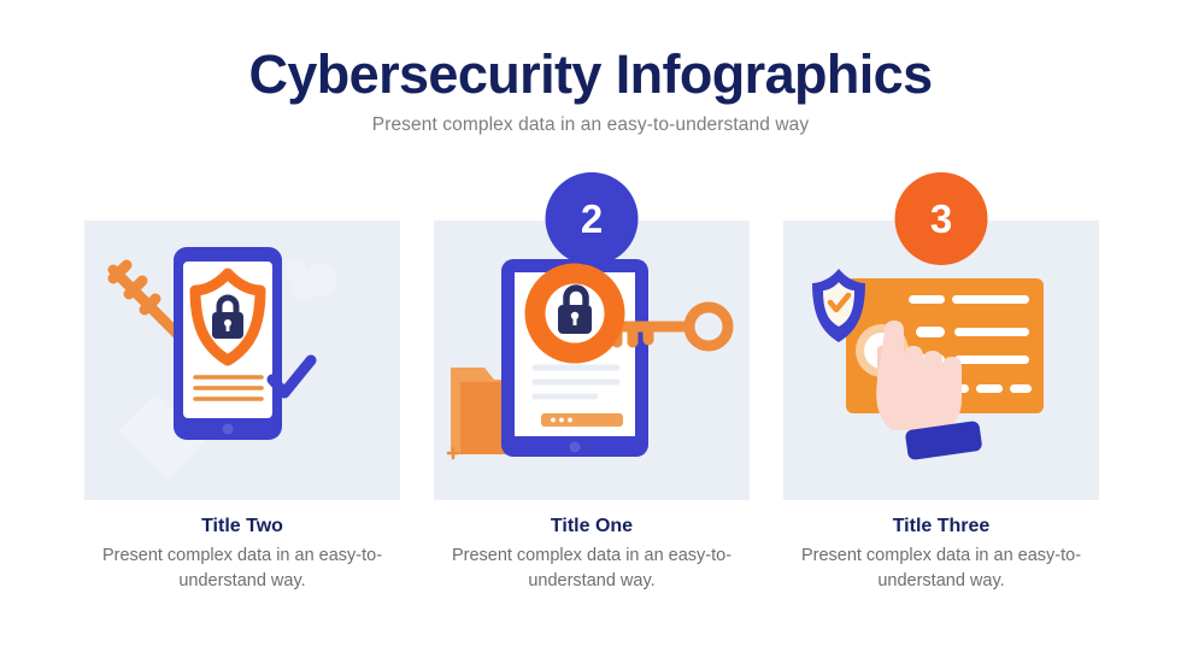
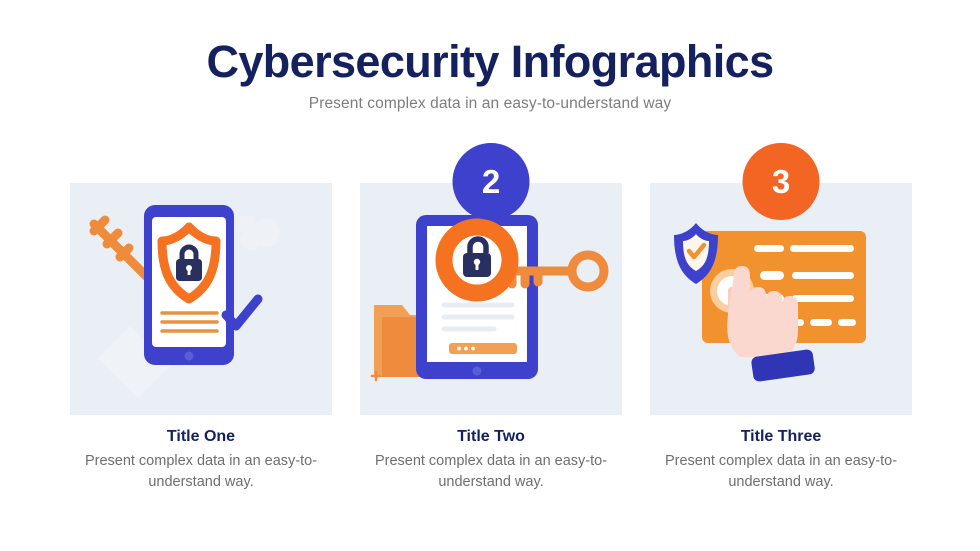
  Cybersecurity Infographics
  Present complex data in an easy-to-understand way
- Title Two
+ Title One
  Present complex data in an easy-to-understand way.
  2
- Title One
+ Title Two
  Present complex data in an easy-to-understand way.
  3
  Title Three
  Present complex data in an easy-to-understand way.
